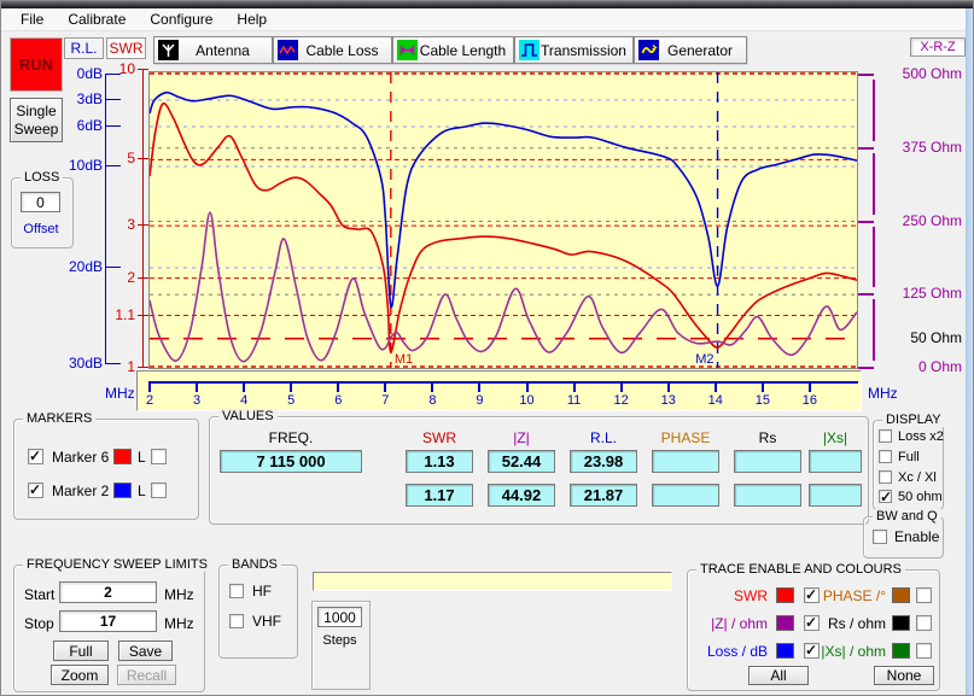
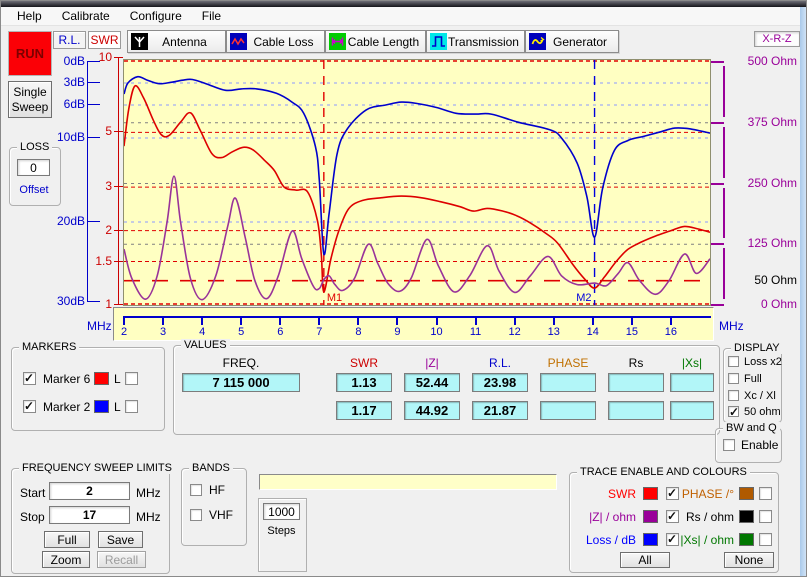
- File
+ Help
  Calibrate
  Configure
- Help
+ File
  RUN
  R.L.
  SWR
  Antenna
  Cable Loss
  Cable Length
  Transmission
  Generator
  X-R-Z
  Single Sweep
  LOSS
  0
  Offset
  0dB
  3dB
  6dB
  10dB
  20dB
  30dB
  10
  5
  3
  2
- 1.1
+ 1.5
  1
  500 Ohm
  375 Ohm
  250 Ohm
  125 Ohm
  50 Ohm
  0 Ohm
  M1
  M2
  2
  3
  4
  5
  6
  7
  8
  9
  10
  11
  12
  13
  14
  15
  16
  MHz
  MHz
  MARKERS
  Marker 6
  L
  Marker 2
  L
  VALUES
  FREQ.
  SWR
  |Z|
  R.L.
  PHASE
  Rs
  |Xs|
  7 115 000
  1.13
  52.44
  23.98
  1.17
  44.92
  21.87
  DISPLAY
  Loss x2
  Full
  Xc / Xl
  50 ohm
  BW and Q
  Enable
  FREQUENCY SWEEP LIMITS
  Start
  2
  MHz
  Stop
  17
  MHz
  Full
  Save
  Zoom
  Recall
  BANDS
  HF
  VHF
  1000
  Steps
  TRACE ENABLE AND COLOURS
  SWR
  PHASE /°
  |Z| / ohm
  Rs / ohm
  Loss / dB
  |Xs| / ohm
  All
  None
